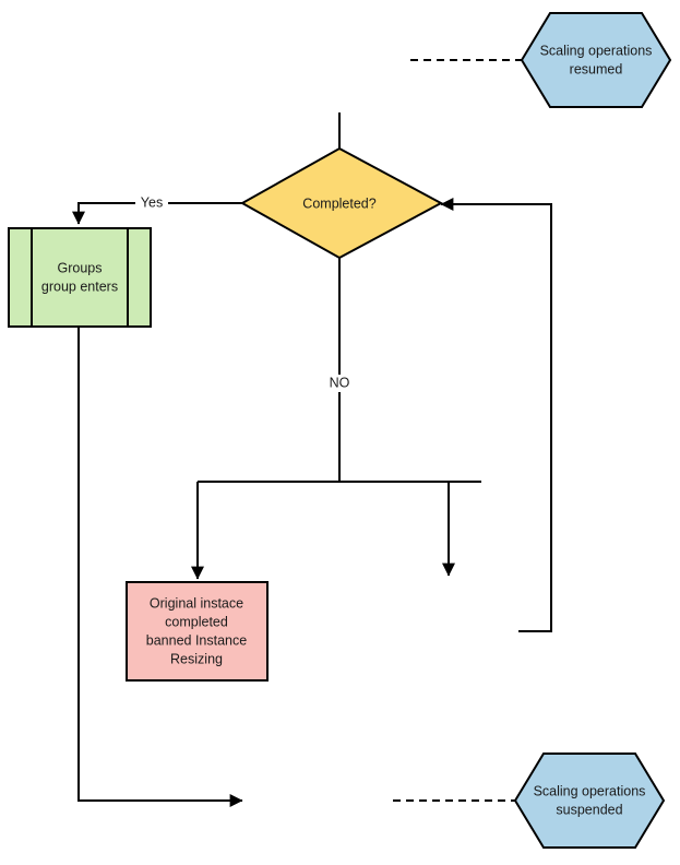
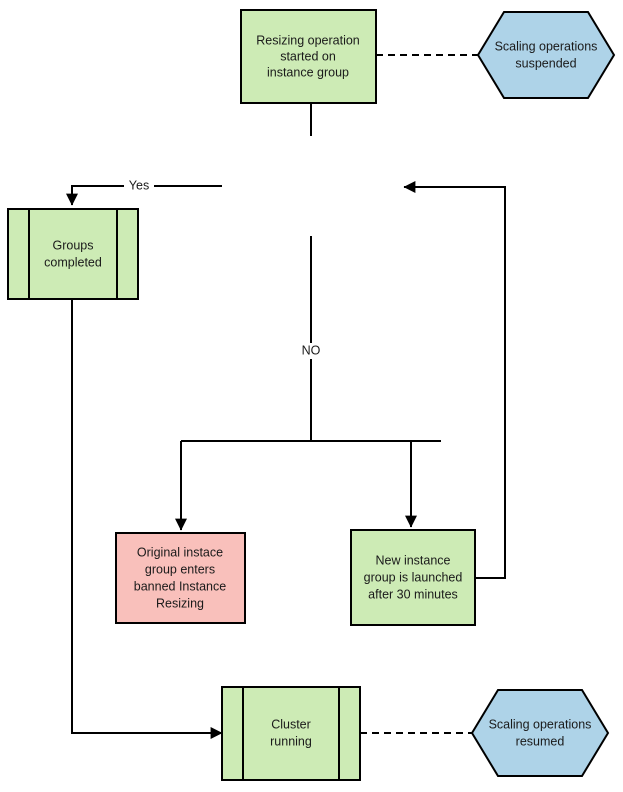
  Yes
  NO
+ Resizing operation
+ started on
+ instance group
  Scaling operations
- resumed
+ suspended
- Completed?
  Groups
- group enters
+ completed
  Original instace
- completed
+ group enters
  banned Instance
  Resizing
+ New instance
+ group is launched
+ after 30 minutes
+ Cluster
+ running
  Scaling operations
- suspended
+ resumed
